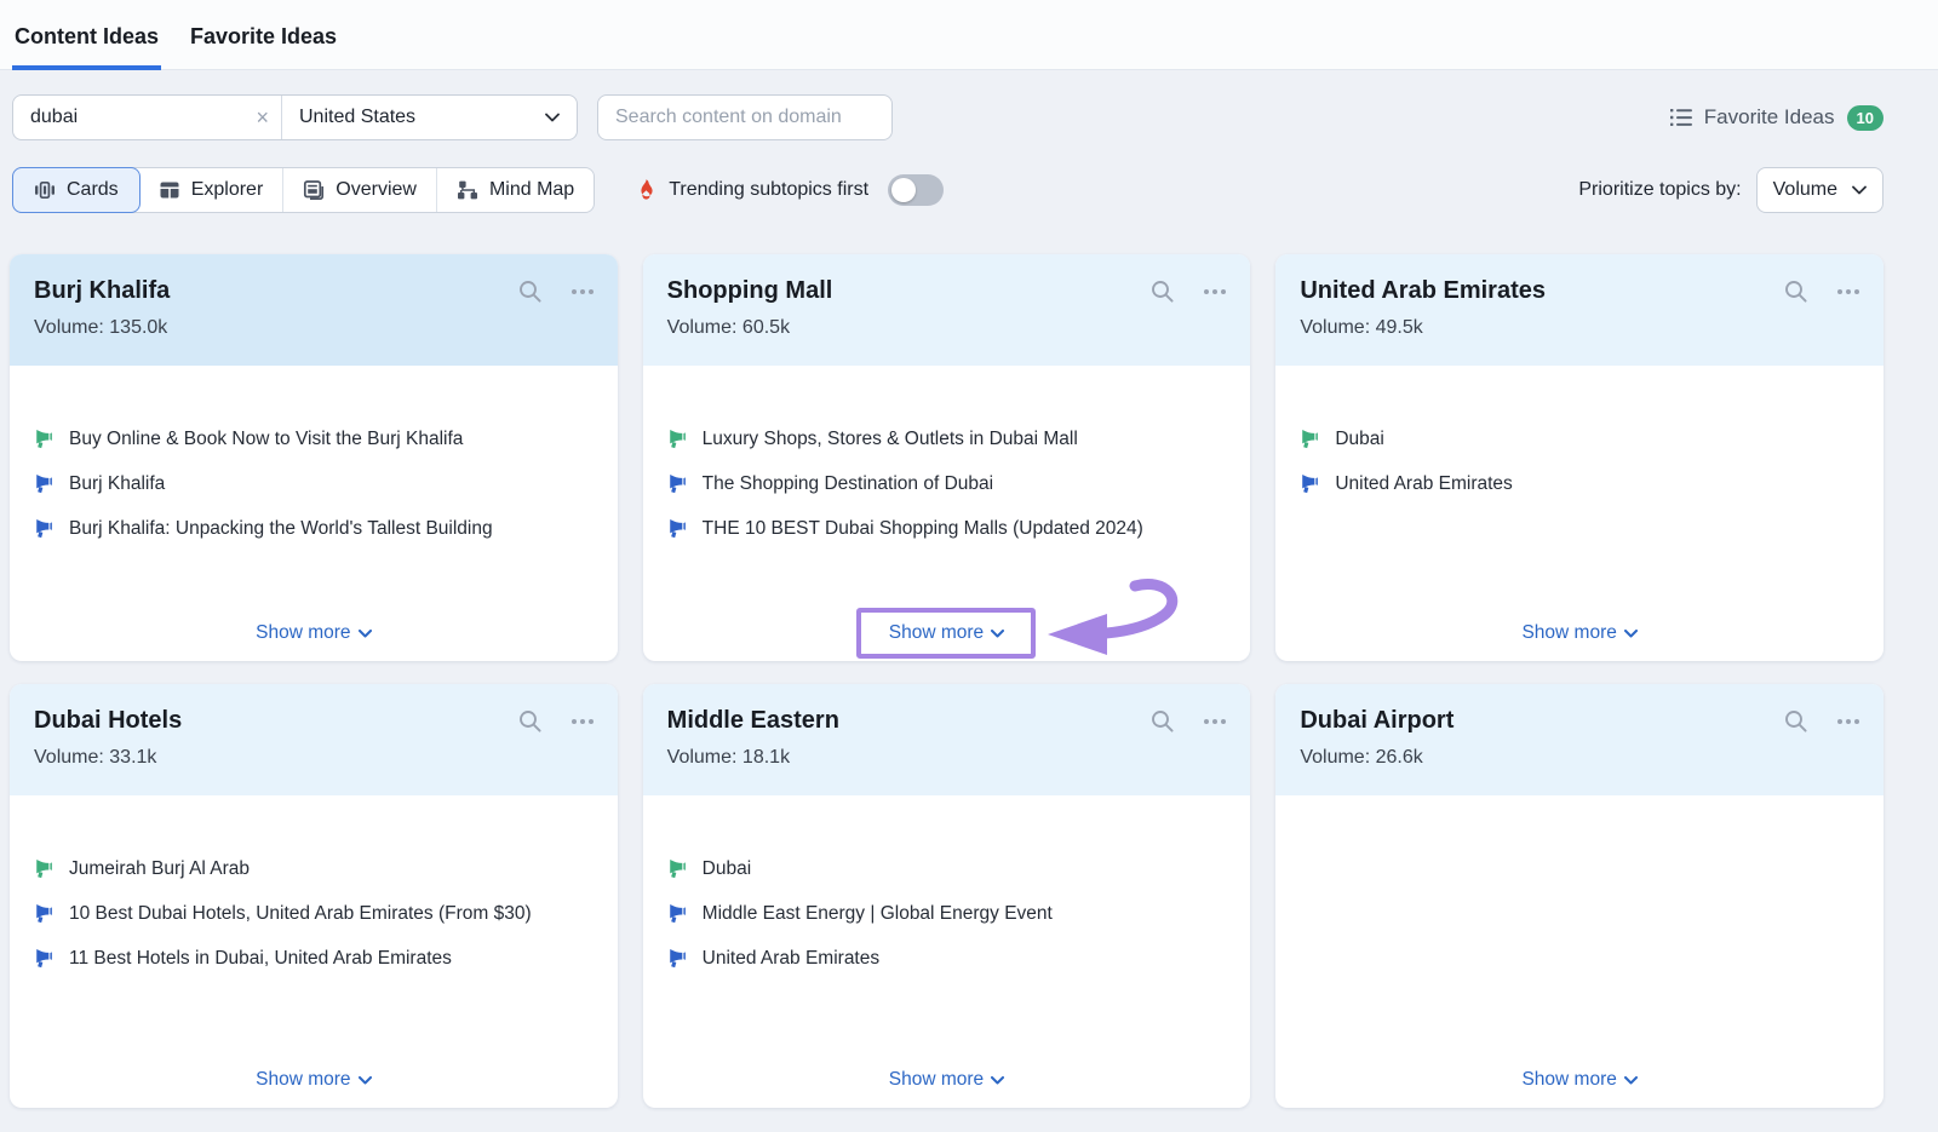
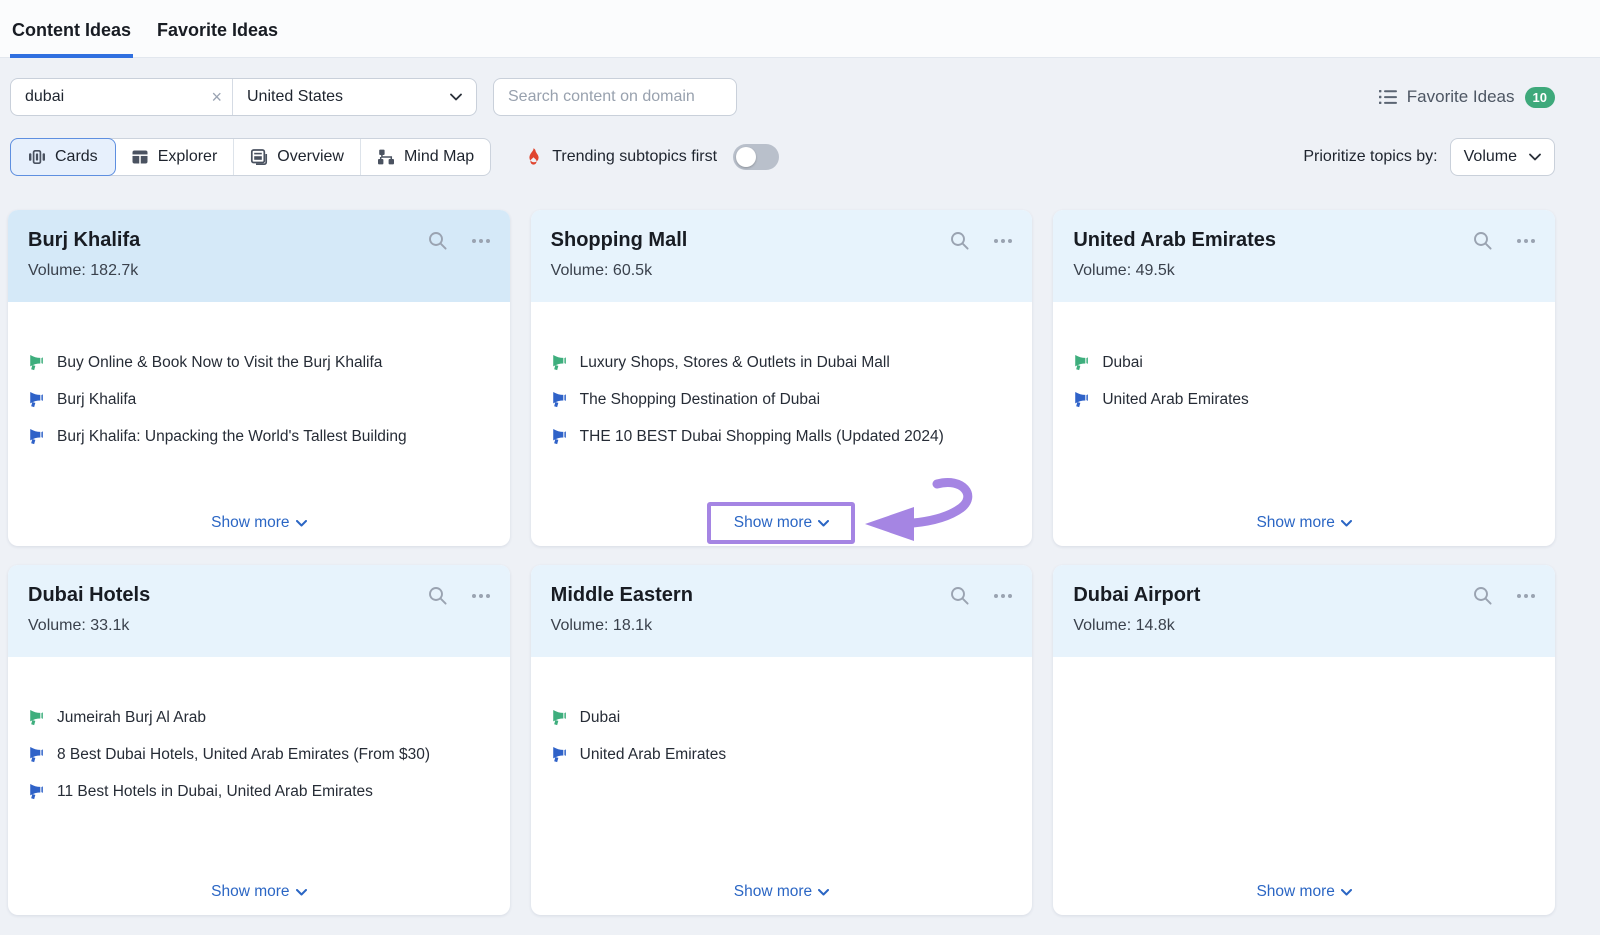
  Content Ideas
  Favorite Ideas
  dubai
  ×
  United States
  Search content on domain
  Favorite Ideas
  10
  Cards
  Explorer
  Overview
  Mind Map
  Trending subtopics first
  Prioritize topics by:
  Volume
  Burj Khalifa
- Volume: 135.0k
+ Volume: 182.7k
  Buy Online & Book Now to Visit the Burj Khalifa
  Burj Khalifa
  Burj Khalifa: Unpacking the World's Tallest Building
  Show more
  Shopping Mall
  Volume: 60.5k
  Luxury Shops, Stores & Outlets in Dubai Mall
  The Shopping Destination of Dubai
  THE 10 BEST Dubai Shopping Malls (Updated 2024)
  Show more
  United Arab Emirates
  Volume: 49.5k
  Dubai
  United Arab Emirates
  Show more
  Dubai Hotels
  Volume: 33.1k
  Jumeirah Burj Al Arab
- 10 Best Dubai Hotels, United Arab Emirates (From $30)
+ 8 Best Dubai Hotels, United Arab Emirates (From $30)
  11 Best Hotels in Dubai, United Arab Emirates
  Show more
  Middle Eastern
  Volume: 18.1k
  Dubai
- Middle East Energy | Global Energy Event
  United Arab Emirates
  Show more
  Dubai Airport
- Volume: 26.6k
+ Volume: 14.8k
  Show more
